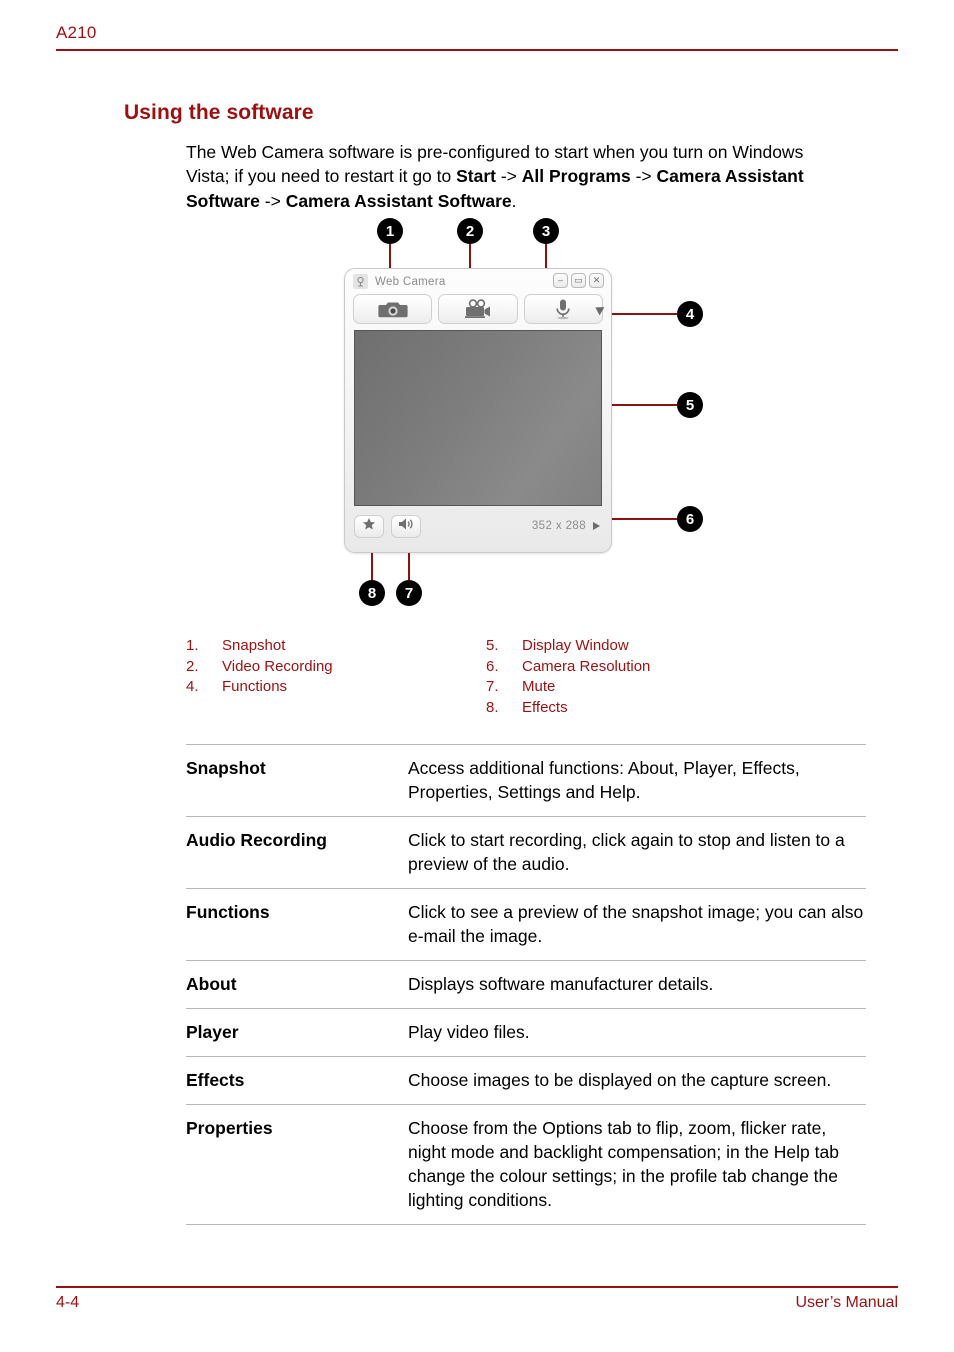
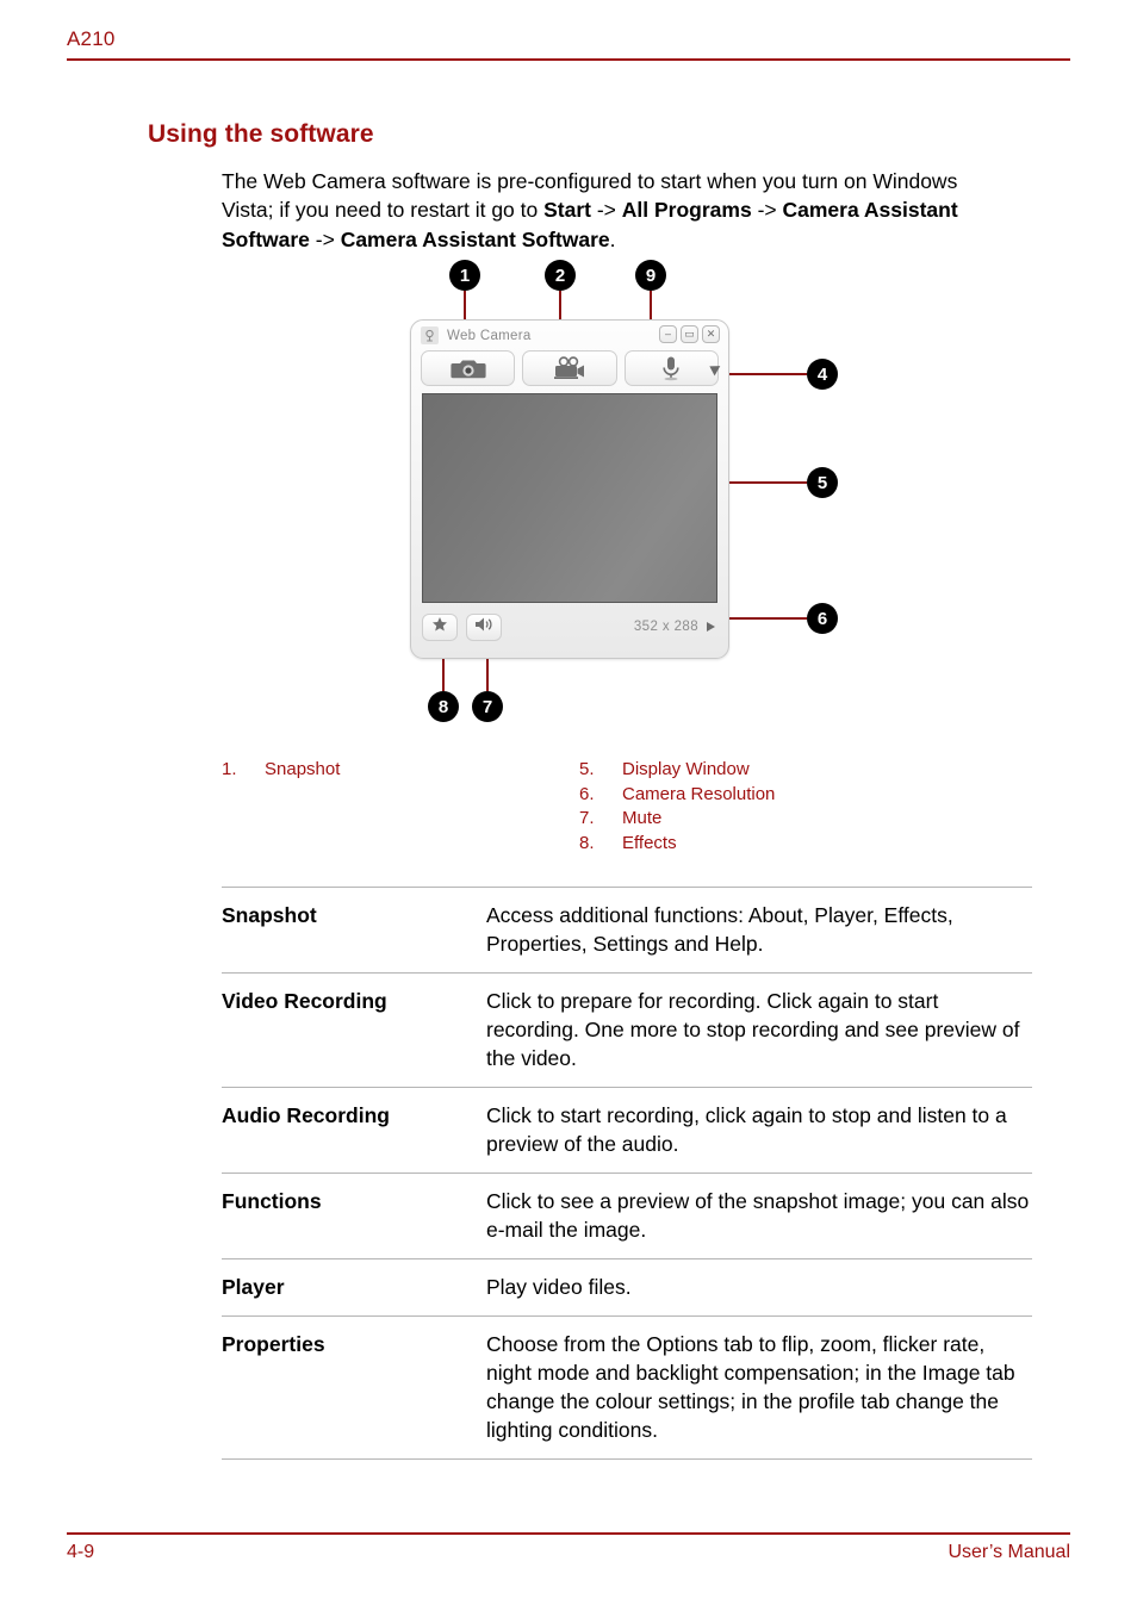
  A210
  Using the software
  The Web Camera software is pre-configured to start when you turn on Windows Vista; if you need to restart it go to Start -> All Programs -> Camera Assistant Software -> Camera Assistant Software.
  1
  2
- 3
+ 9
  4
  5
  6
  8
  7
  Web Camera
  –
  ▭
  ✕
  352 x 288
  1.
  Snapshot
- 2.
- Video Recording
- 4.
- Functions
  5.
  Display Window
  6.
  Camera Resolution
  7.
  Mute
  8.
  Effects
  Snapshot	Access additional functions: About, Player, Effects, Properties, Settings and Help.
+ Video Recording	Click to prepare for recording. Click again to start recording. One more to stop recording and see preview of the video.
  Audio Recording	Click to start recording, click again to stop and listen to a preview of the audio.
  Functions	Click to see a preview of the snapshot image; you can also e-mail the image.
- About	Displays software manufacturer details.
  Player	Play video files.
- Effects	Choose images to be displayed on the capture screen.
- Properties	Choose from the Options tab to flip, zoom, flicker rate, night mode and backlight compensation; in the Help tab change the colour settings; in the profile tab change the lighting conditions.
+ Properties	Choose from the Options tab to flip, zoom, flicker rate, night mode and backlight compensation; in the Image tab change the colour settings; in the profile tab change the lighting conditions.
- 4-4
+ 4-9
  User’s Manual
